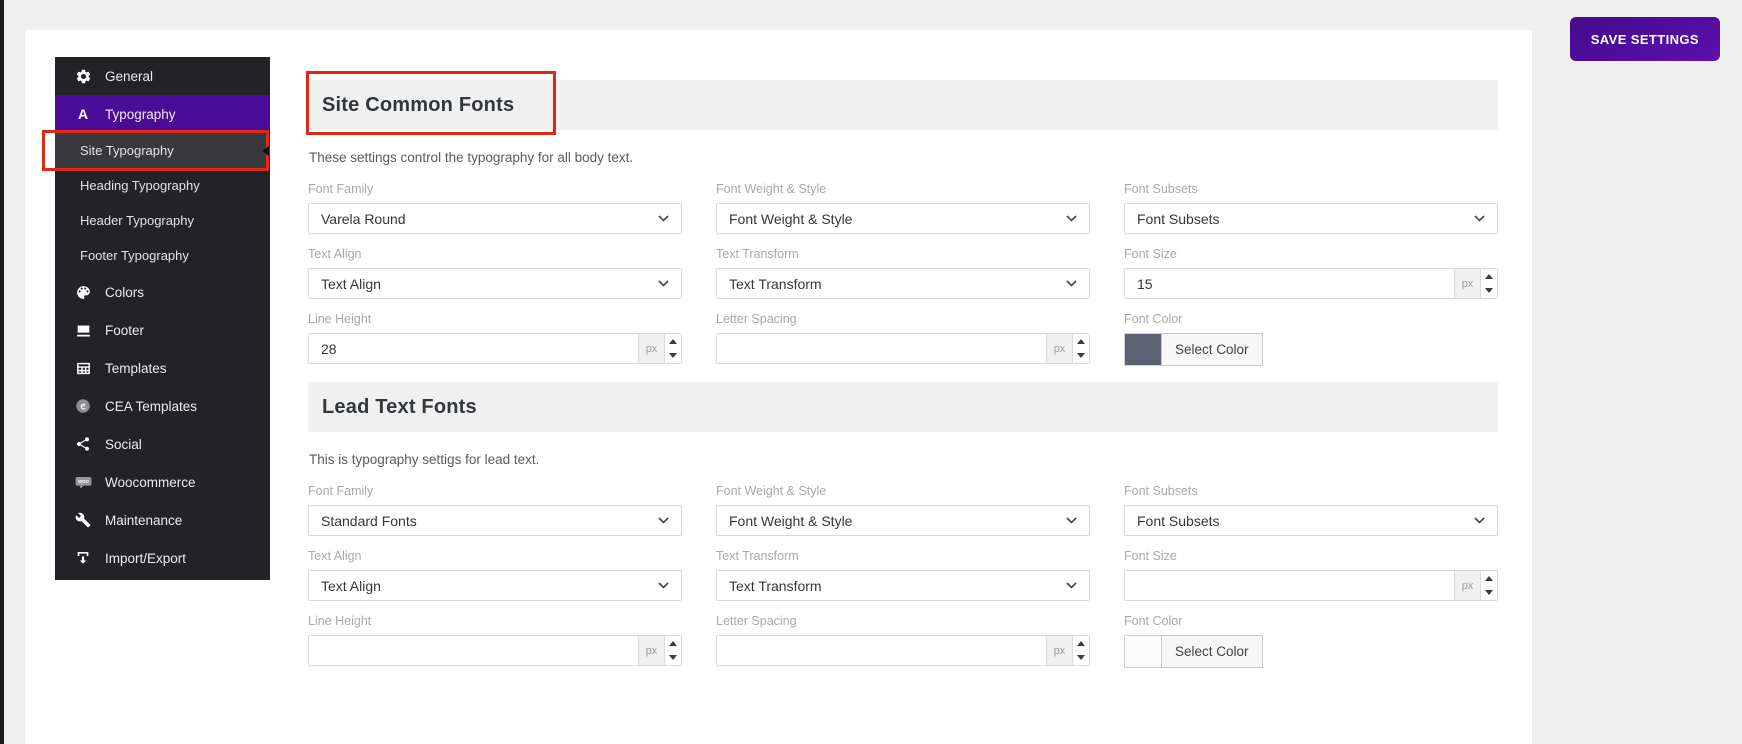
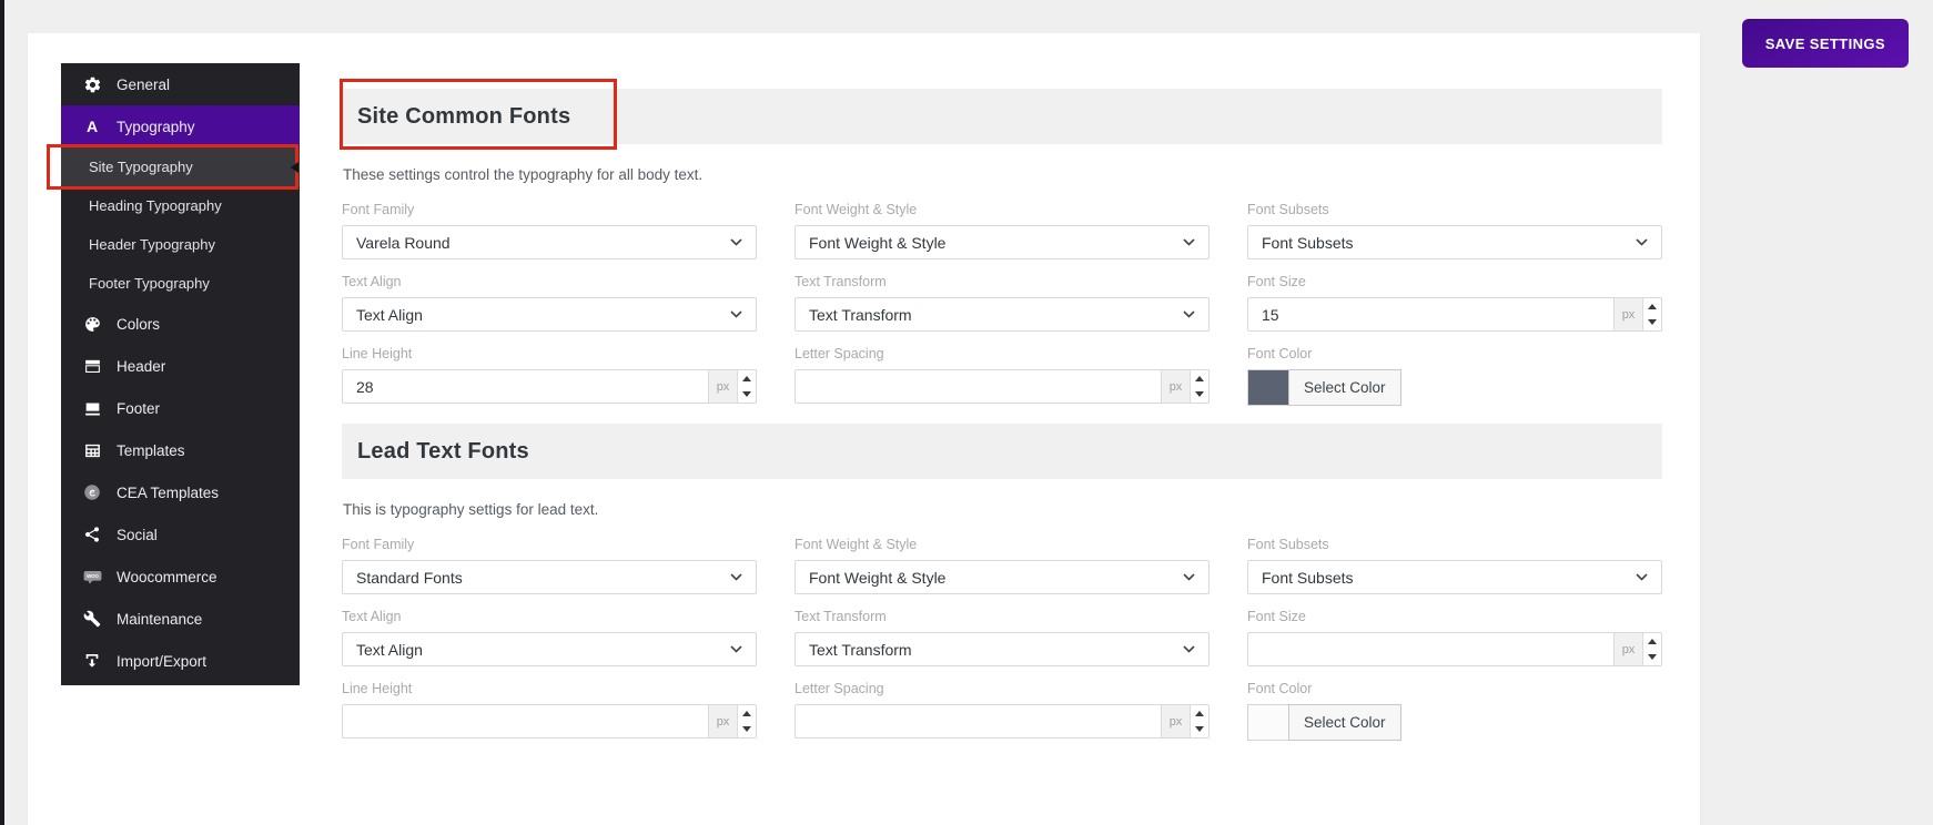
  SAVE SETTINGS
  General
  A
  Typography
  Site Typography
  Heading Typography
  Header Typography
  Footer Typography
  Colors
+ Header
  Footer
  Templates
  CEA Templates
  Social
  Woocommerce
  Maintenance
  Import/Export
  Site Common Fonts
  These settings control the typography for all body text.
  Font Family
  Varela Round
  Font Weight & Style
  Font Weight & Style
  Font Subsets
  Font Subsets
  Text Align
  Text Align
  Text Transform
  Text Transform
  Font Size
  15
  px
  Line Height
  28
  px
  Letter Spacing
  px
  Font Color
  Select Color
  Lead Text Fonts
  This is typography settigs for lead text.
  Font Family
  Standard Fonts
  Font Weight & Style
  Font Weight & Style
  Font Subsets
  Font Subsets
  Text Align
  Text Align
  Text Transform
  Text Transform
  Font Size
  px
  Line Height
  px
  Letter Spacing
  px
  Font Color
  Select Color
